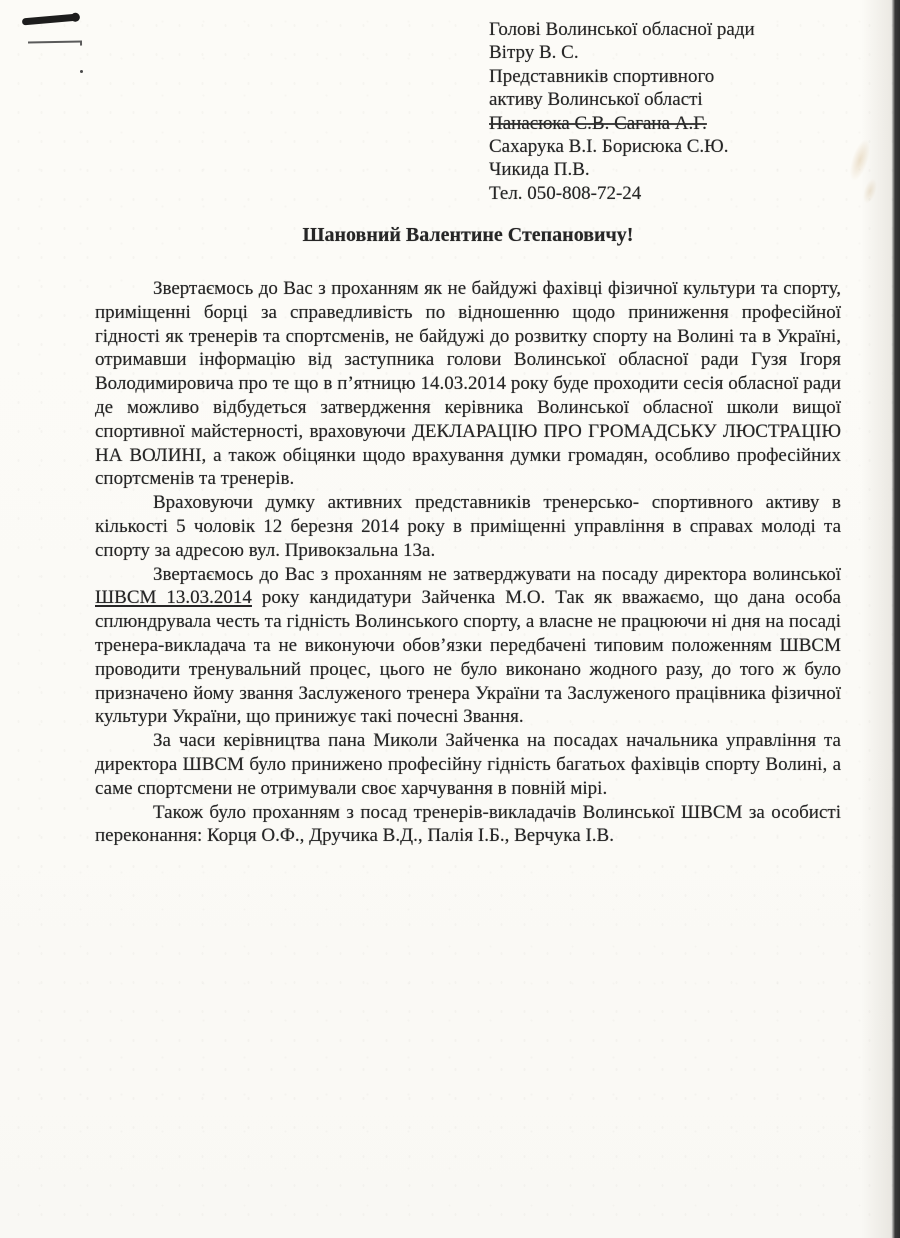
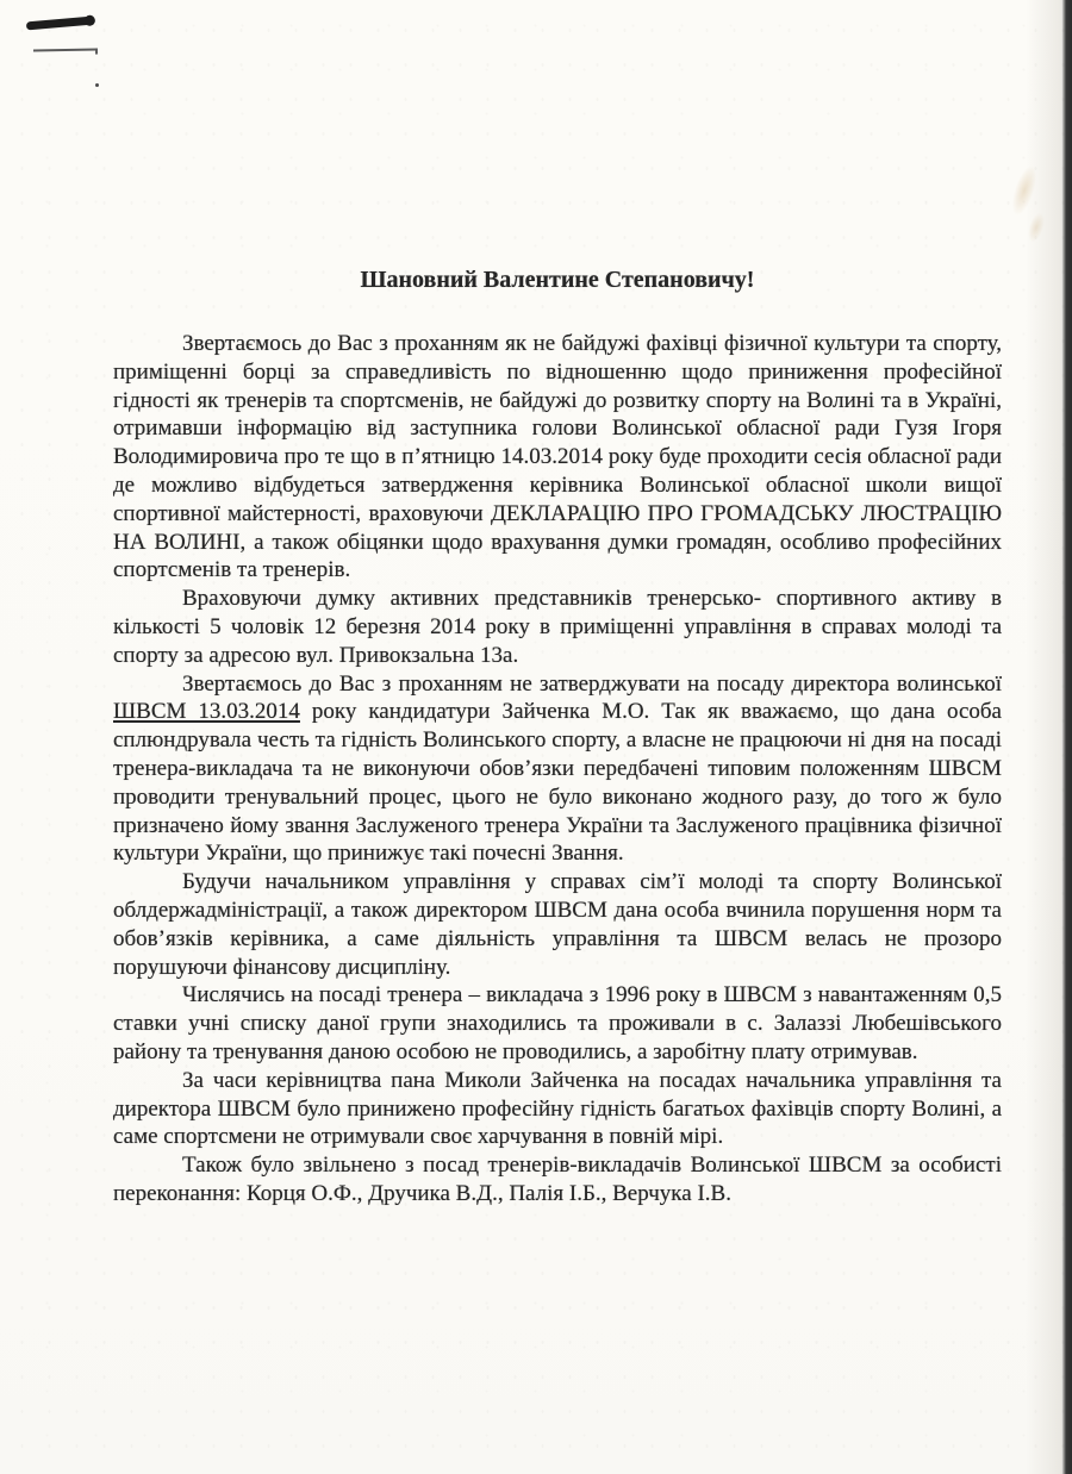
- Голові Волинської обласної ради
- Вітру В. С.
- Представників спортивного
- активу Волинської області
- Панасюка С.В. Сагана А.Г.
- Сахарука В.І. Борисюка С.Ю.
- Чикида П.В.
- Тел. 050-808-72-24
  Шановний Валентине Степановичу!
  Звертаємось до Вас з проханням як не байдужі фахівці фізичної культури та спорту, приміщенні борці за справедливість по відношенню щодо приниження професійної гідності як тренерів та спортсменів, не байдужі до розвитку спорту на Волині та в Україні, отримавши інформацію від заступника голови Волинської обласної ради Гузя Ігоря Володимировича про те що в п’ятницю 14.03.2014 року буде проходити сесія обласної ради де можливо відбудеться затвердження керівника Волинської обласної школи вищої спортивної майстерності, враховуючи ДЕКЛАРАЦІЮ ПРО ГРОМАДСЬКУ ЛЮСТРАЦІЮ НА ВОЛИНІ, а також обіцянки щодо врахування думки громадян, особливо професійних спортсменів та тренерів.
  Враховуючи думку активних представників тренерсько- спортивного активу в кількості 5 чоловік 12 березня 2014 року в приміщенні управління в справах молоді та спорту за адресою вул. Привокзальна 13а.
  Звертаємось до Вас з проханням не затверджувати на посаду директора волинської ШВСМ 13.03.2014 року кандидатури Зайченка М.О. Так як вважаємо, що дана особа сплюндрувала честь та гідність Волинського спорту, а власне не працюючи ні дня на посаді тренера-викладача та не виконуючи обов’язки передбачені типовим положенням ШВСМ проводити тренувальний процес, цього не було виконано жодного разу, до того ж було призначено йому звання Заслуженого тренера України та Заслуженого працівника фізичної культури України, що принижує такі почесні Звання.
+ Будучи начальником управління у справах сім’ї молоді та спорту Волинської облдержадміністрації, а також директором ШВСМ дана особа вчинила порушення норм та обов’язків керівника, а саме діяльність управління та ШВСМ велась не прозоро порушуючи фінансову дисципліну.
+ Числячись на посаді тренера – викладача з 1996 року в ШВСМ з навантаженням 0,5 ставки учні списку даної групи знаходились та проживали в с. Залаззі Любешівського району та тренування даною особою не проводились, а заробітну плату отримував.
  За часи керівництва пана Миколи Зайченка на посадах начальника управління та директора ШВСМ було принижено професійну гідність багатьох фахівців спорту Волині, а саме спортсмени не отримували своє харчування в повній мірі.
- Також було проханням з посад тренерів-викладачів Волинської ШВСМ за особисті переконання: Корця О.Ф., Дручика В.Д., Палія І.Б., Верчука І.В.
+ Також було звільнено з посад тренерів-викладачів Волинської ШВСМ за особисті переконання: Корця О.Ф., Дручика В.Д., Палія І.Б., Верчука І.В.
